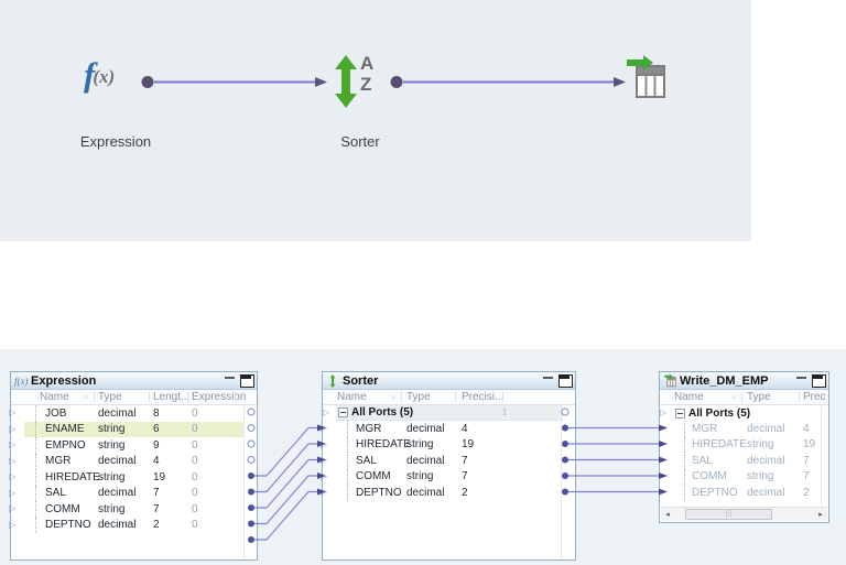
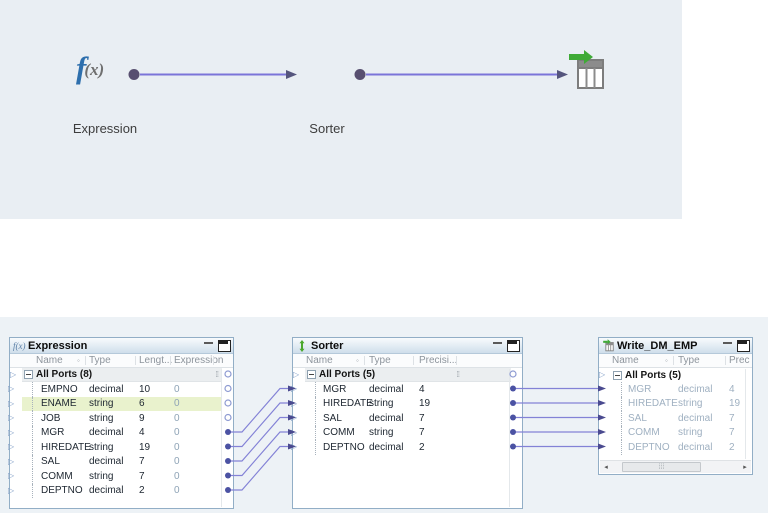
  f(x)
  Expression
- A
- Z
  Sorter
  f(x)
  Expression
  Name
  ◦
  Type
  Lengt..
  Expression
+ All Ports (8)
- JOB
+ EMPNO
  decimal
- 8
+ 10
  0
  ENAME
  string
  6
  0
- EMPNO
+ JOB
  string
  9
  0
  MGR
  decimal
  4
  0
  HIREDATE
  string
  19
  0
  SAL
  decimal
  7
  0
  COMM
  string
  7
  0
  DEPTNO
  decimal
  2
  0
  Sorter
  Name
  ◦
  Type
  Precisi..
  All Ports (5)
  MGR
  decimal
  4
  HIREDATE
  string
  19
  SAL
  decimal
  7
  COMM
  string
  7
  DEPTNO
  decimal
  2
  Write_DM_EMP
  Name
  ◦
  Type
  Prec
  All Ports (5)
  MGR
  decimal
  4
  HIREDATE
  string
  19
  SAL
  decimal
  7
  COMM
  string
  7
  DEPTNO
  decimal
  2
